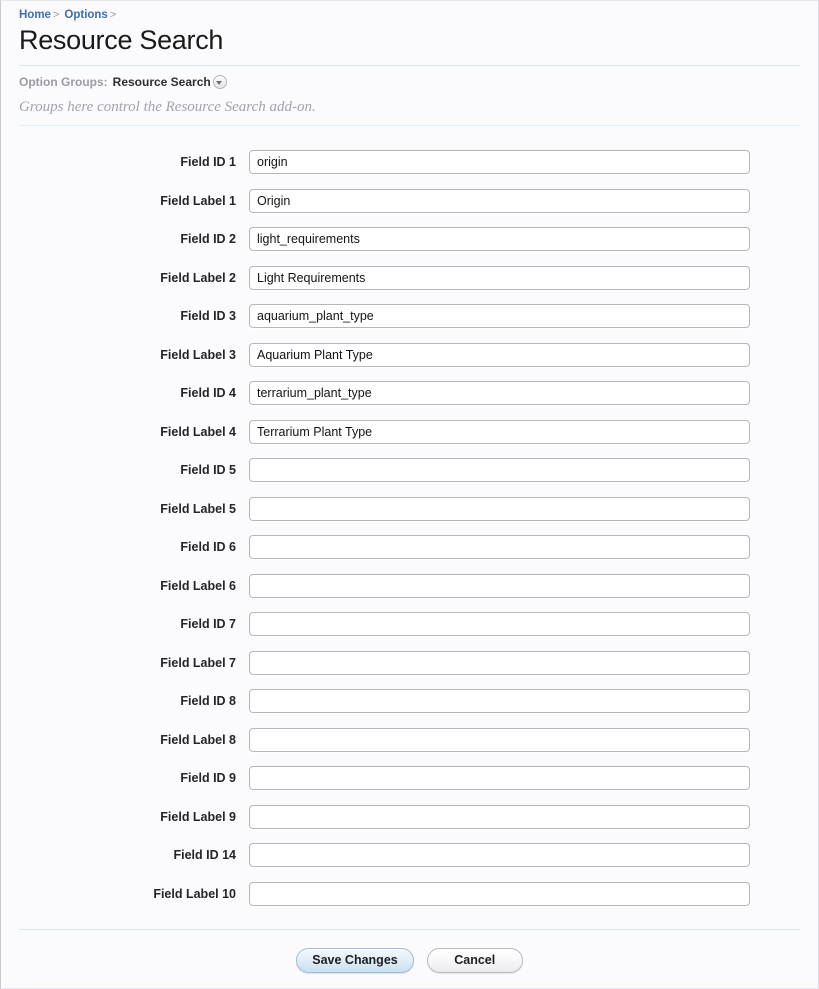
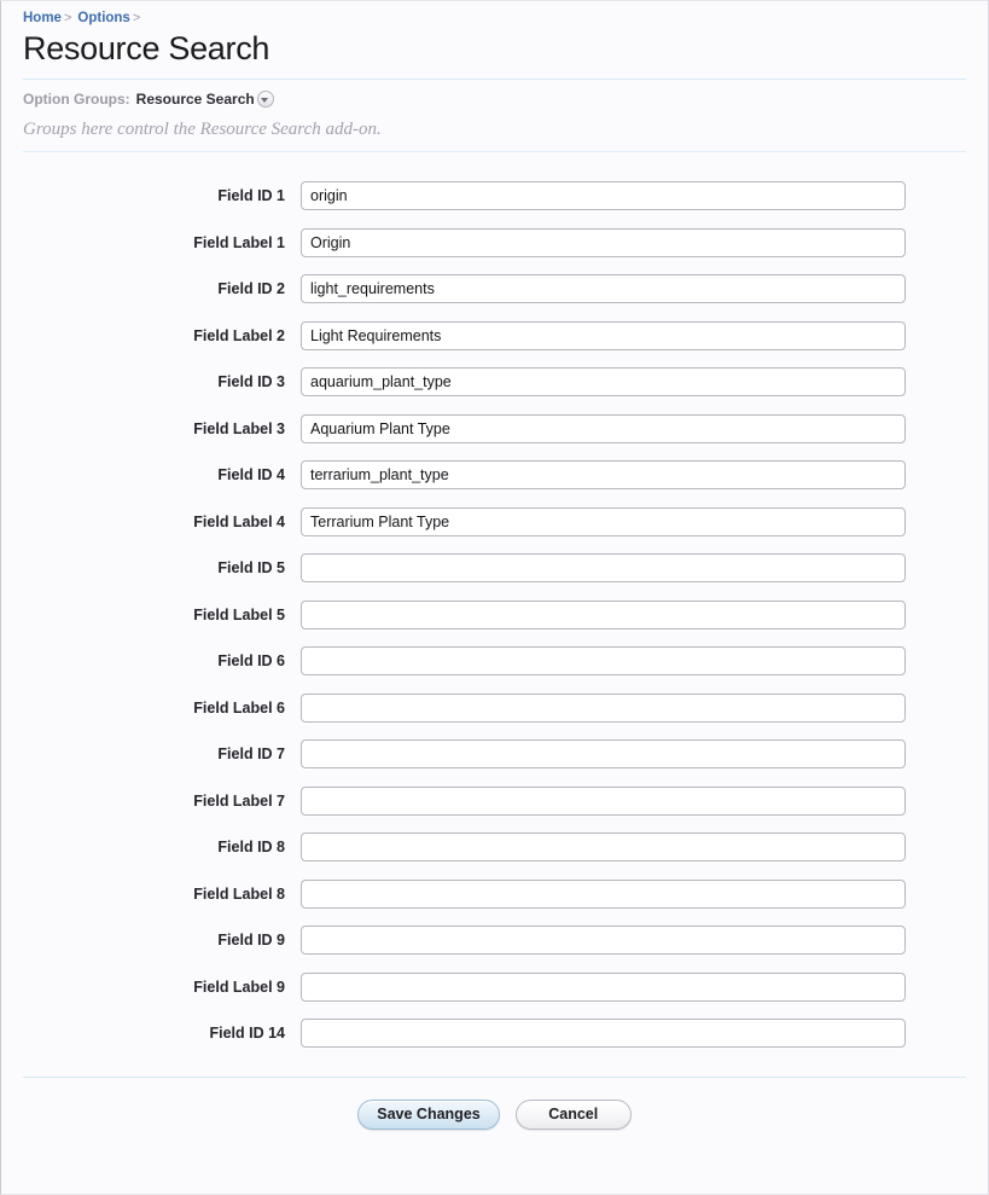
  Home > Options >
  Resource Search
  Option Groups:
  Resource Search
  Groups here control the Resource Search add-on.
  Field ID 1
  origin
  Field Label 1
  Origin
  Field ID 2
  light_requirements
  Field Label 2
  Light Requirements
  Field ID 3
  aquarium_plant_type
  Field Label 3
  Aquarium Plant Type
  Field ID 4
  terrarium_plant_type
  Field Label 4
  Terrarium Plant Type
  Field ID 5
  Field Label 5
  Field ID 6
  Field Label 6
  Field ID 7
  Field Label 7
  Field ID 8
  Field Label 8
  Field ID 9
  Field Label 9
  Field ID 14
- Field Label 10
  Save Changes
  Cancel
